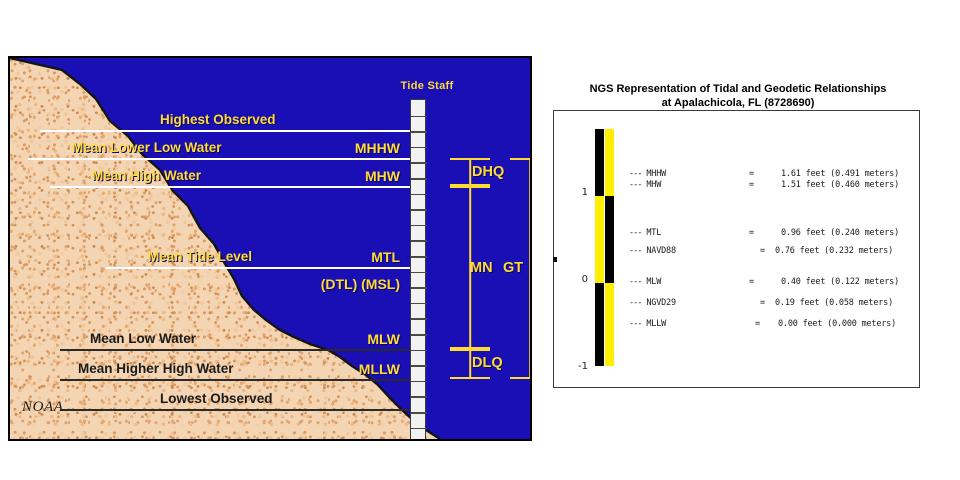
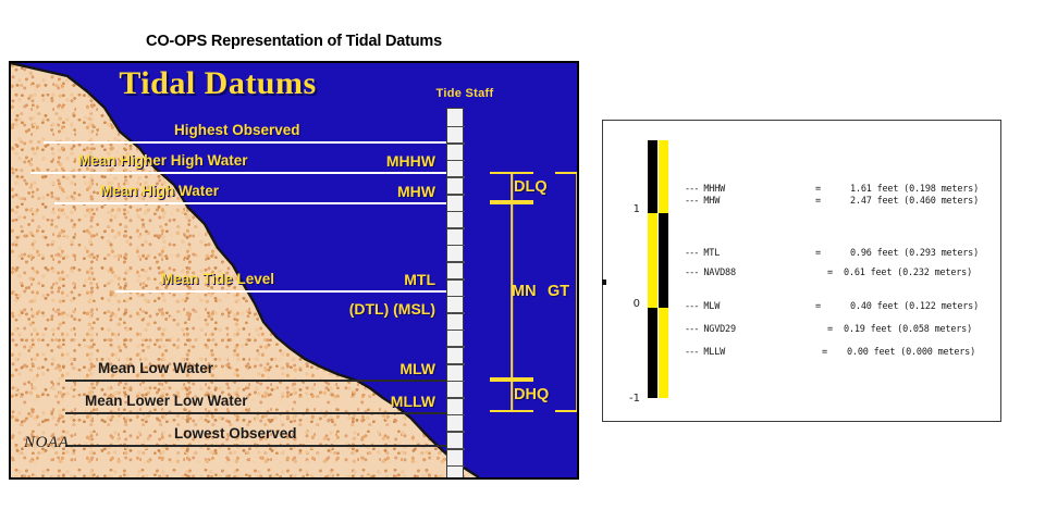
+ CO-OPS Representation of Tidal Datums
+ Tidal Datums
  Tide Staff
  Highest Observed
- Mean Lower Low Water
+ Mean Higher High Water
  MHHW
  Mean High Water
  MHW
  Mean Tide Level
  MTL
  (DTL) (MSL)
  Mean Low Water
  MLW
- Mean Higher High Water
+ Mean Lower Low Water
  MLLW
  Lowest Observed
- DHQ
+ DLQ
  MN
- DLQ
+ DHQ
  GT
  NOAA
- NGS Representation of Tidal and Geodetic Relationships
- at Apalachicola, FL (8728690)
  1
  0
  -1
  --- MHHW
  =
- 1.61 feet (0.491 meters)
+ 1.61 feet (0.198 meters)
  --- MHW
  =
- 1.51 feet (0.460 meters)
+ 2.47 feet (0.460 meters)
  --- MTL
  =
- 0.96 feet (0.240 meters)
+ 0.96 feet (0.293 meters)
  --- NAVD88
  =
- 0.76 feet (0.232 meters)
+ 0.61 feet (0.232 meters)
  --- MLW
  =
  0.40 feet (0.122 meters)
  --- NGVD29
  =
  0.19 feet (0.058 meters)
  --- MLLW
  =
  0.00 feet (0.000 meters)
